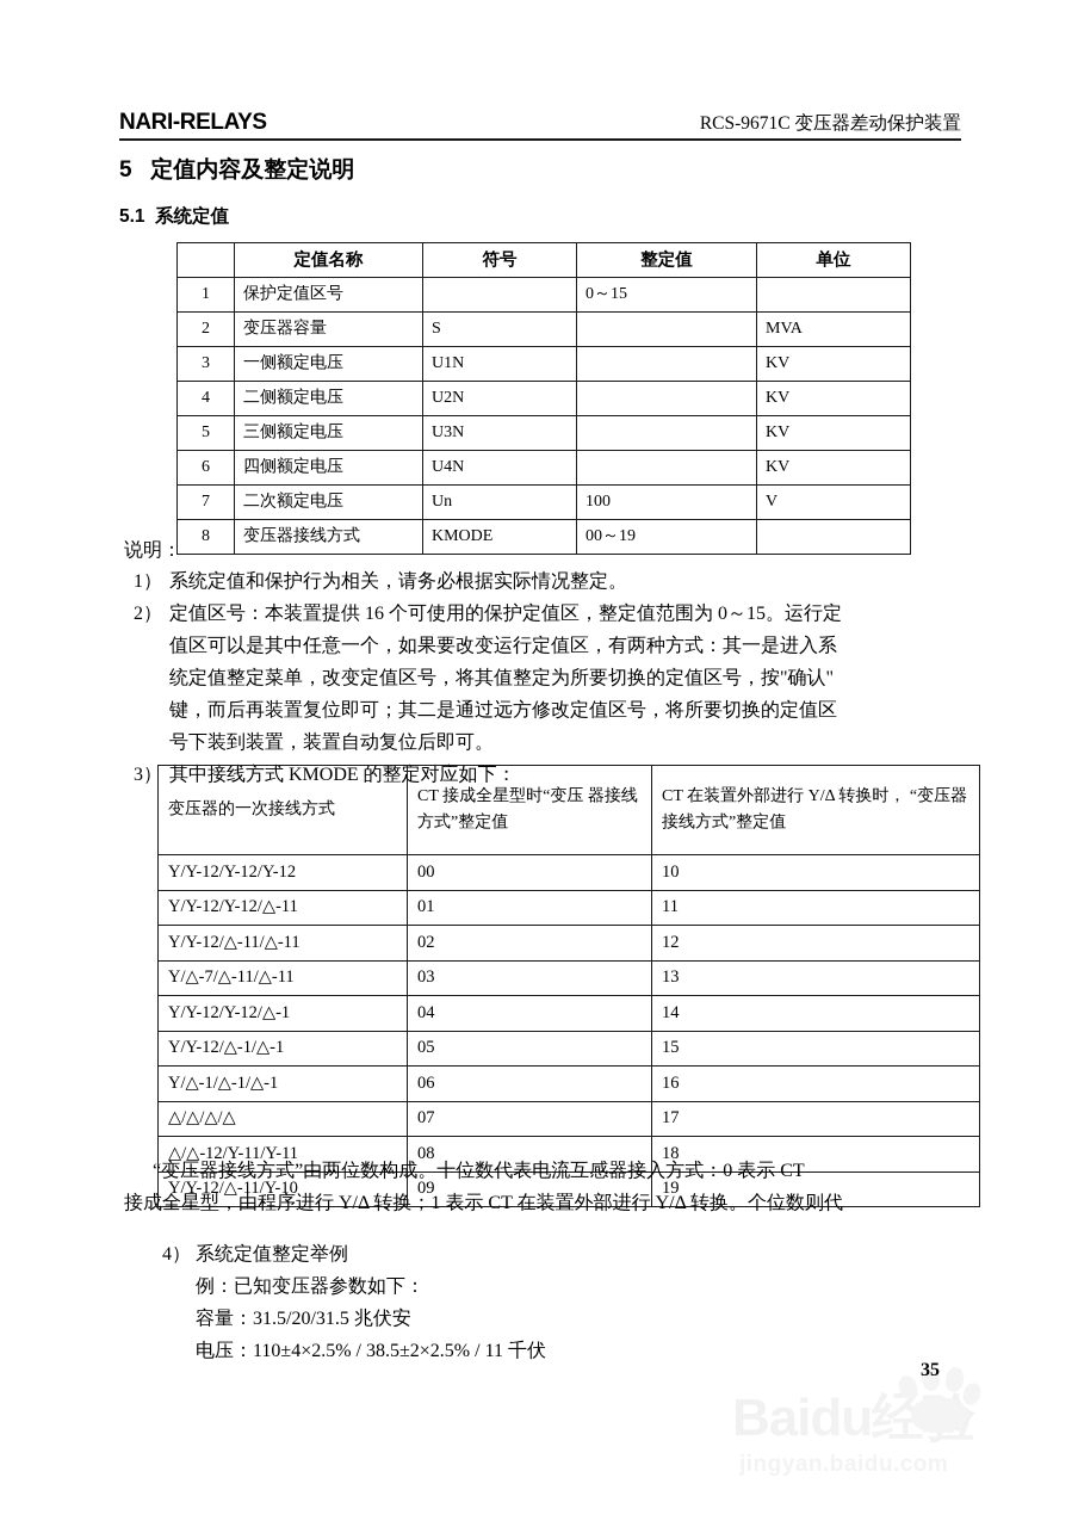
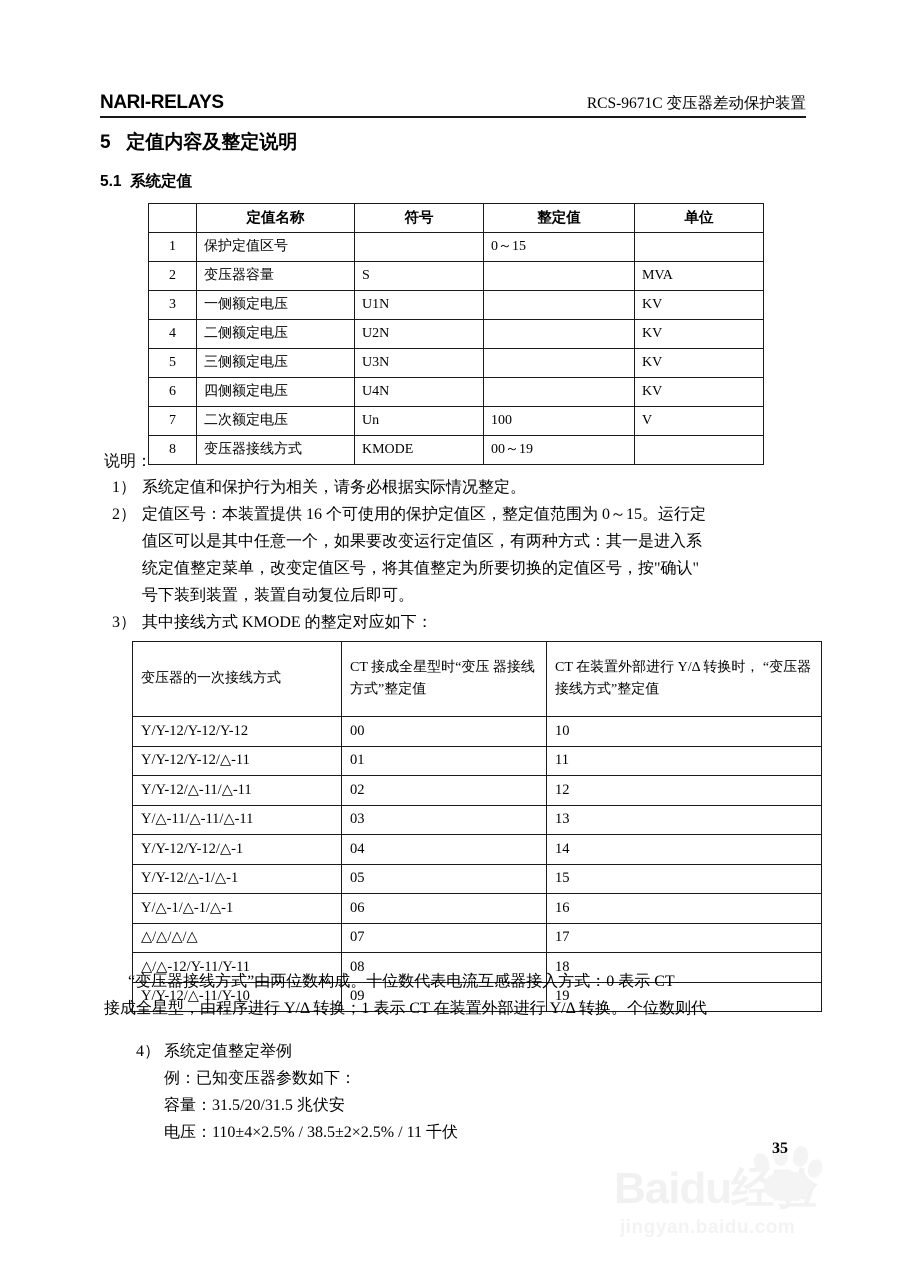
  NARI-RELAYS
  RCS-9671C 变压器差动保护装置
  5 定值内容及整定说明
  5.1 系统定值
  	定值名称	符号	整定值	单位
  1	保护定值区号		0～15
  2	变压器容量	S		MVA
  3	一侧额定电压	U1N		KV
  4	二侧额定电压	U2N		KV
  5	三侧额定电压	U3N		KV
  6	四侧额定电压	U4N		KV
  7	二次额定电压	Un	100	V
  8	变压器接线方式	KMODE	00～19
  说明：
  1）
  系统定值和保护行为相关，请务必根据实际情况整定。
  2）
  定值区号：本装置提供 16 个可使用的保护定值区，整定值范围为 0～15。运行定
  值区可以是其中任意一个，如果要改变运行定值区，有两种方式：其一是进入系
  统定值整定菜单，改变定值区号，将其值整定为所要切换的定值区号，按"确认"
- 键，而后再装置复位即可；其二是通过远方修改定值区号，将所要切换的定值区
  号下装到装置，装置自动复位后即可。
  3）
  其中接线方式 KMODE 的整定对应如下：
  变压器的一次接线方式	CT 接成全星型时“变压 器接线方式”整定值	CT 在装置外部进行 Y/Δ 转换时， “变压器接线方式”整定值
  Y/Y-12/Y-12/Y-12	00	10
  Y/Y-12/Y-12/△-11	01	11
  Y/Y-12/△-11/△-11	02	12
- Y/△-7/△-11/△-11	03	13
+ Y/△-11/△-11/△-11	03	13
  Y/Y-12/Y-12/△-1	04	14
  Y/Y-12/△-1/△-1	05	15
  Y/△-1/△-1/△-1	06	16
  △/△/△/△	07	17
  △/△-12/Y-11/Y-11	08	18
  Y/Y-12/△-11/Y-10	09	19
  “变压器接线方式”由两位数构成。十位数代表电流互感器接入方式：0 表示 CT
  接成全星型，由程序进行 Y/Δ 转换；1 表示 CT 在装置外部进行 Y/Δ 转换。个位数则代
  4）
  系统定值整定举例
  例：已知变压器参数如下：
  容量：31.5/20/31.5 兆伏安
  电压：110±4×2.5% / 38.5±2×2.5% / 11 千伏
  35
